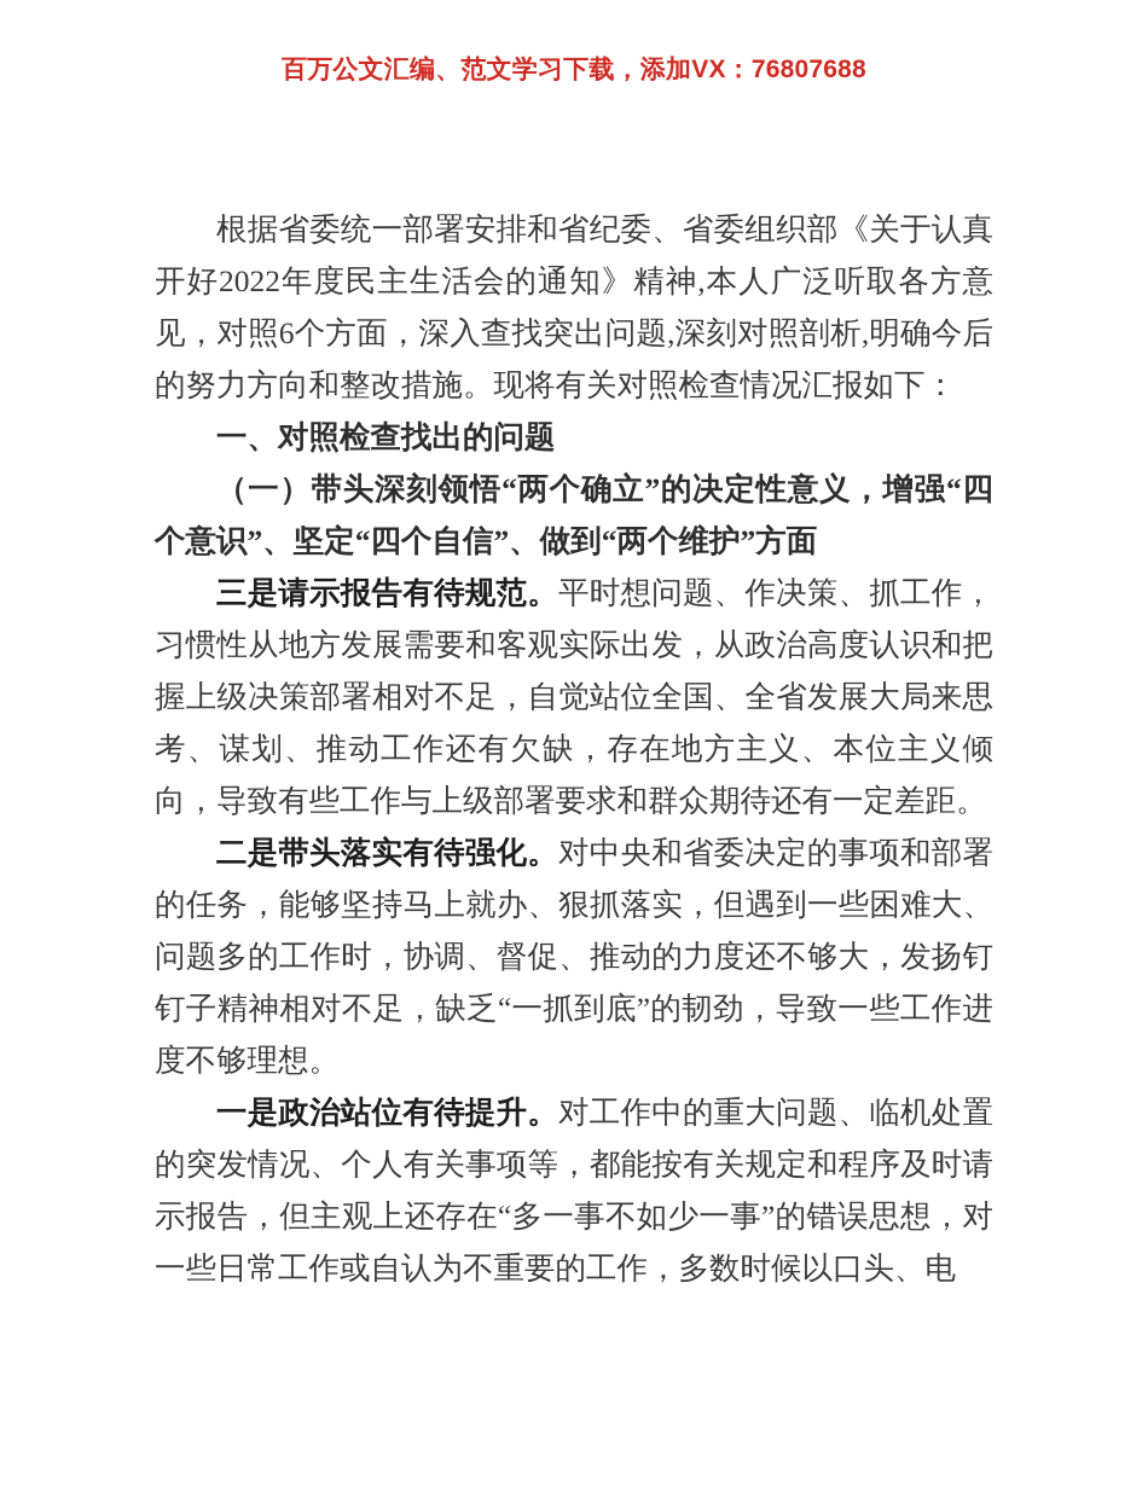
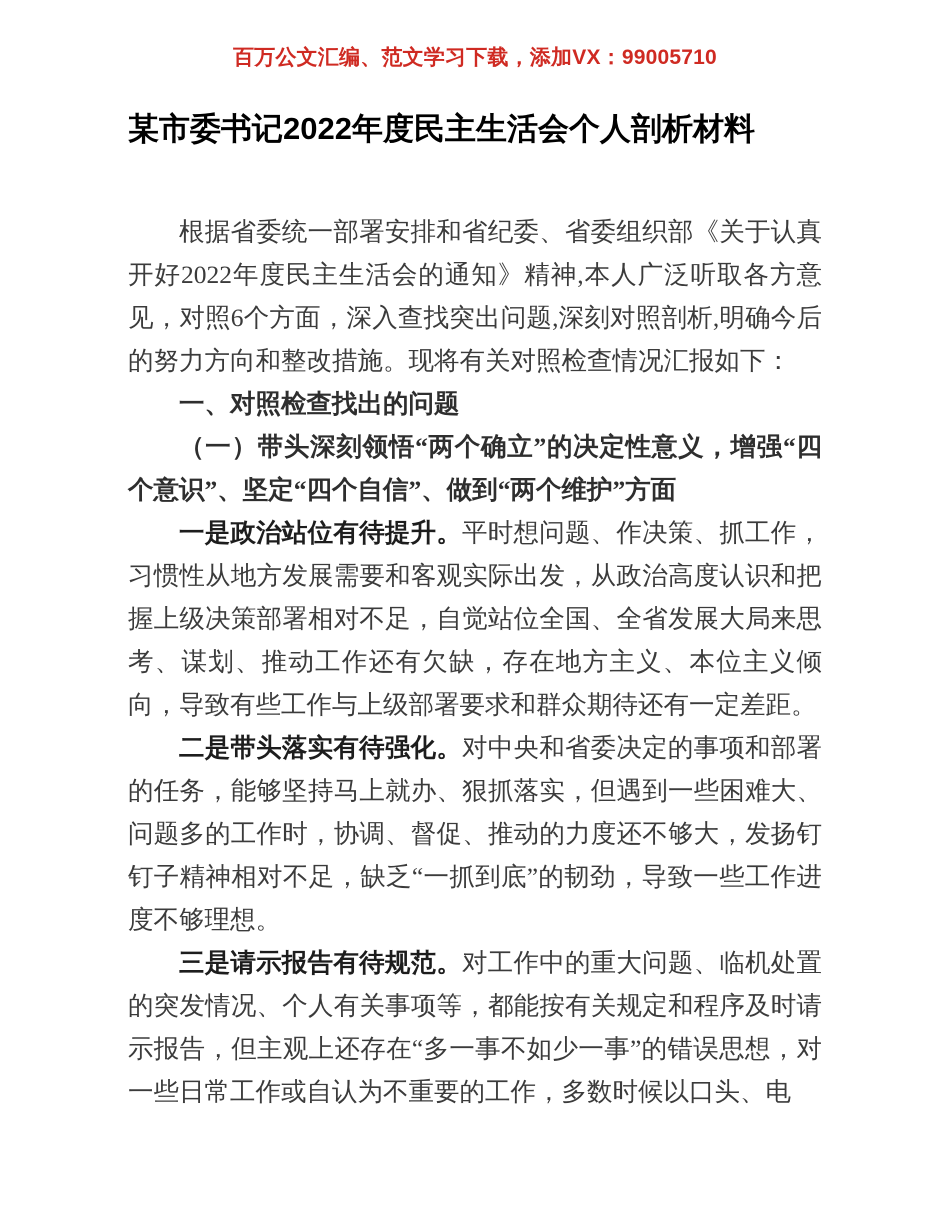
- 百万公文汇编、范文学习下载，添加VX：76807688
+ 百万公文汇编、范文学习下载，添加VX：99005710
+ 某市委书记2022年度民主生活会个人剖析材料
  根据省委统一部署安排和省纪委、省委组织部《关于认真开好2022年度民主生活会的通知》精神,本人广泛听取各方意见，对照6个方面，深入查找突出问题,深刻对照剖析,明确今后的努力方向和整改措施。现将有关对照检查情况汇报如下：
  一、对照检查找出的问题
  （一）带头深刻领悟“两个确立”的决定性意义，增强“四个意识”、坚定“四个自信”、做到“两个维护”方面
- 三是请示报告有待规范。平时想问题、作决策、抓工作，习惯性从地方发展需要和客观实际出发，从政治高度认识和把握上级决策部署相对不足，自觉站位全国、全省发展大局来思考、谋划、推动工作还有欠缺，存在地方主义、本位主义倾向，导致有些工作与上级部署要求和群众期待还有一定差距。
+ 一是政治站位有待提升。平时想问题、作决策、抓工作，习惯性从地方发展需要和客观实际出发，从政治高度认识和把握上级决策部署相对不足，自觉站位全国、全省发展大局来思考、谋划、推动工作还有欠缺，存在地方主义、本位主义倾向，导致有些工作与上级部署要求和群众期待还有一定差距。
  二是带头落实有待强化。对中央和省委决定的事项和部署的任务，能够坚持马上就办、狠抓落实，但遇到一些困难大、问题多的工作时，协调、督促、推动的力度还不够大，发扬钉钉子精神相对不足，缺乏“一抓到底”的韧劲，导致一些工作进度不够理想。
- 一是政治站位有待提升。对工作中的重大问题、临机处置的突发情况、个人有关事项等，都能按有关规定和程序及时请示报告，但主观上还存在“多一事不如少一事”的错误思想，对一些日常工作或自认为不重要的工作，多数时候以口头、电
+ 三是请示报告有待规范。对工作中的重大问题、临机处置的突发情况、个人有关事项等，都能按有关规定和程序及时请示报告，但主观上还存在“多一事不如少一事”的错误思想，对一些日常工作或自认为不重要的工作，多数时候以口头、电
